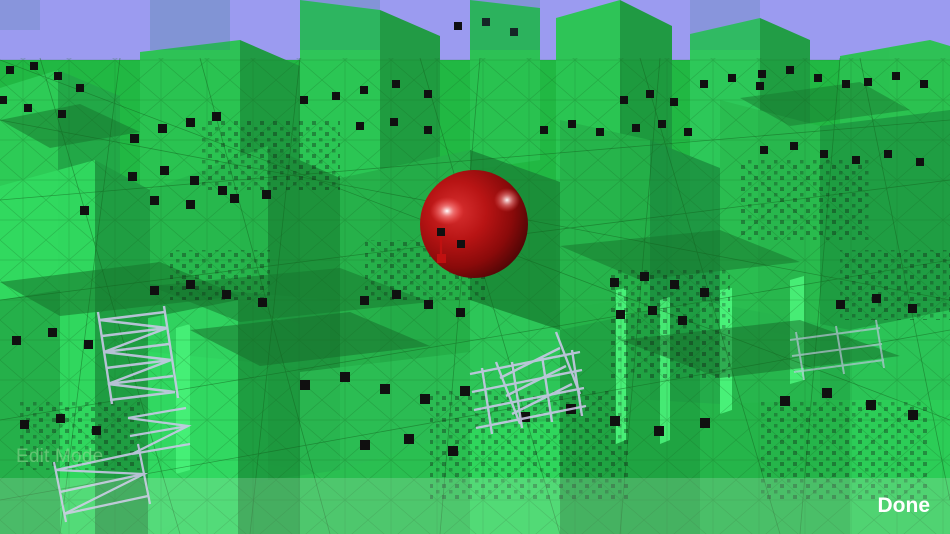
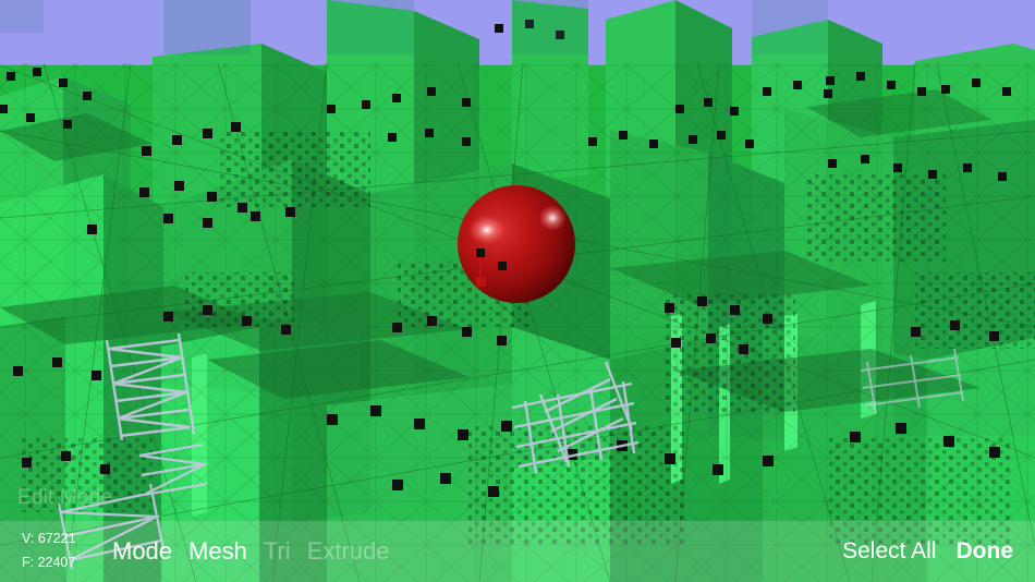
  Edit Mode
+ V: 67221
+ F: 22407
+ Mode
+ Mesh
+ Tri
+ Extrude
+ Select All
  Done
